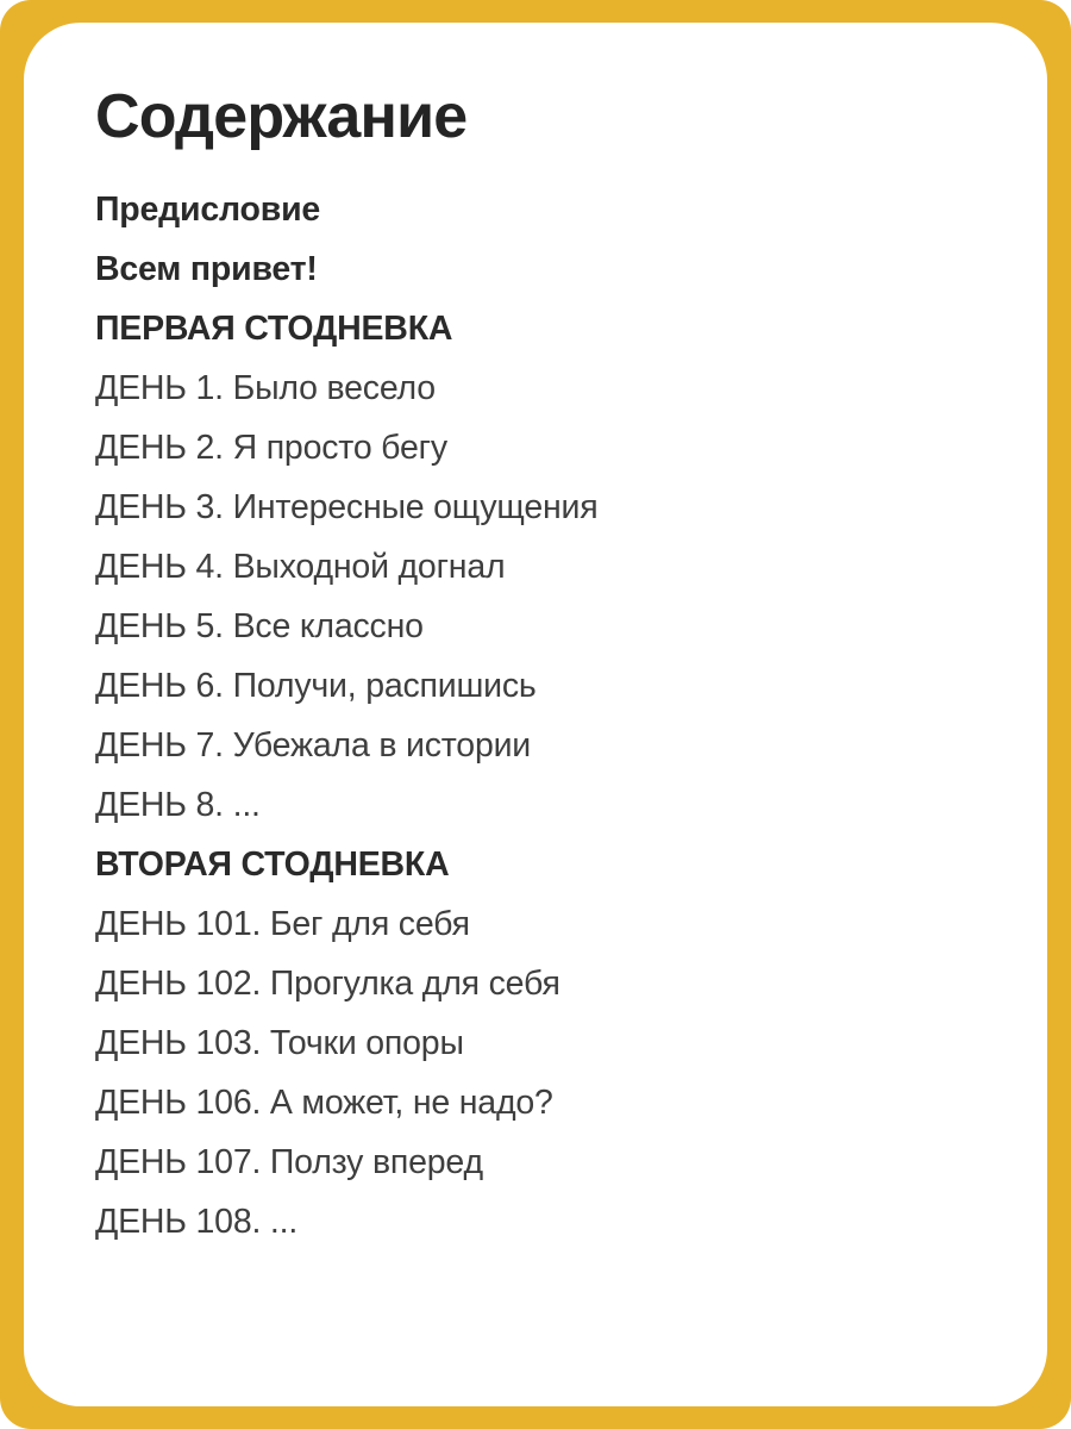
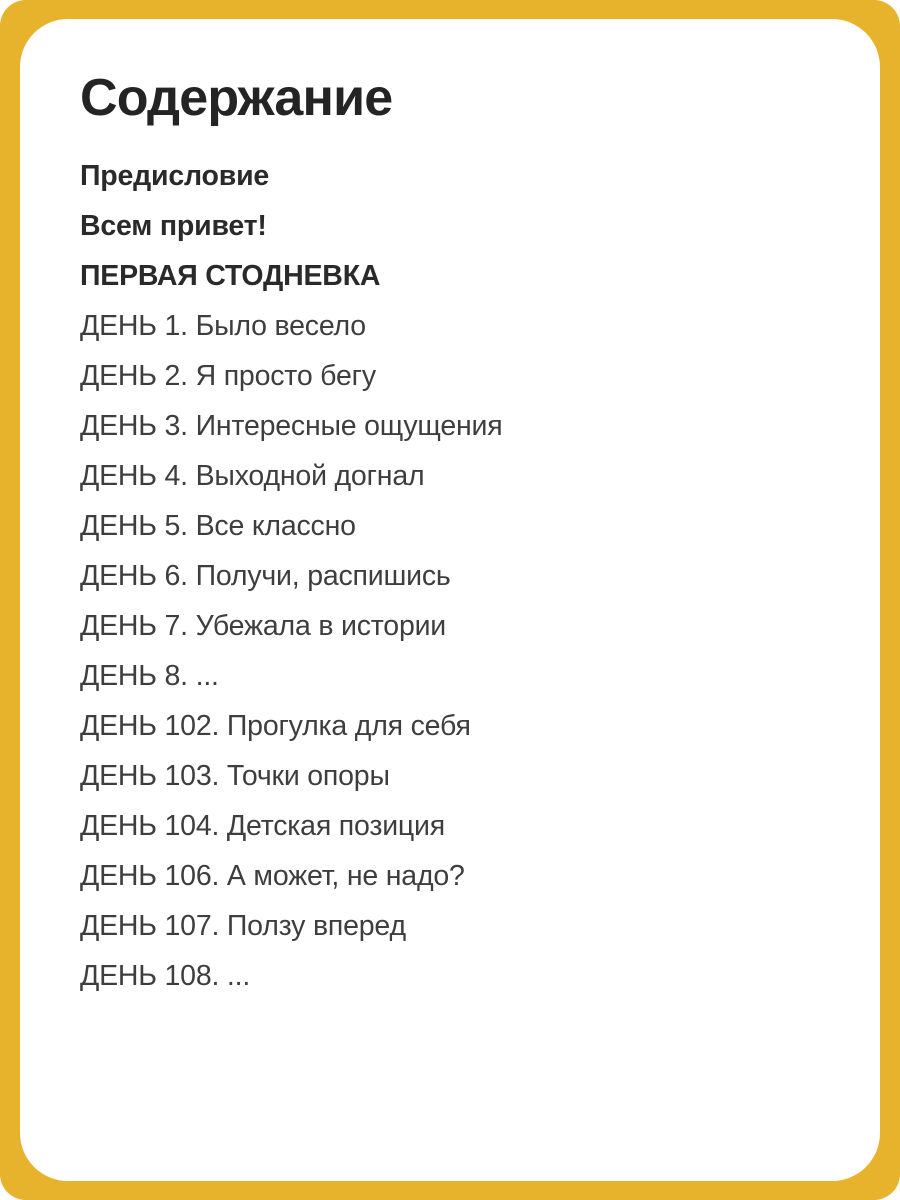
  Содержание
  Предисловие
  Всем привет!
  ПЕРВАЯ СТОДНЕВКА
  ДЕНЬ 1. Было весело
  ДЕНЬ 2. Я просто бегу
  ДЕНЬ 3. Интересные ощущения
  ДЕНЬ 4. Выходной догнал
  ДЕНЬ 5. Все классно
  ДЕНЬ 6. Получи, распишись
  ДЕНЬ 7. Убежала в истории
  ДЕНЬ 8. ...
- ВТОРАЯ СТОДНЕВКА
- ДЕНЬ 101. Бег для себя
  ДЕНЬ 102. Прогулка для себя
  ДЕНЬ 103. Точки опоры
+ ДЕНЬ 104. Детская позиция
  ДЕНЬ 106. А может, не надо?
  ДЕНЬ 107. Ползу вперед
  ДЕНЬ 108. ...
